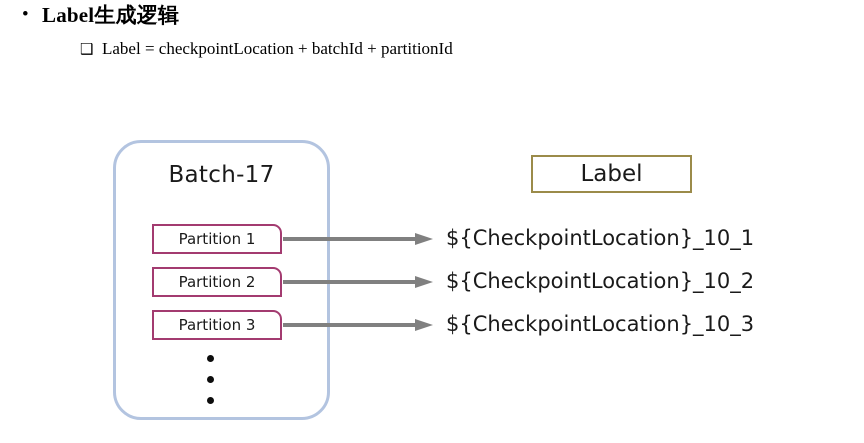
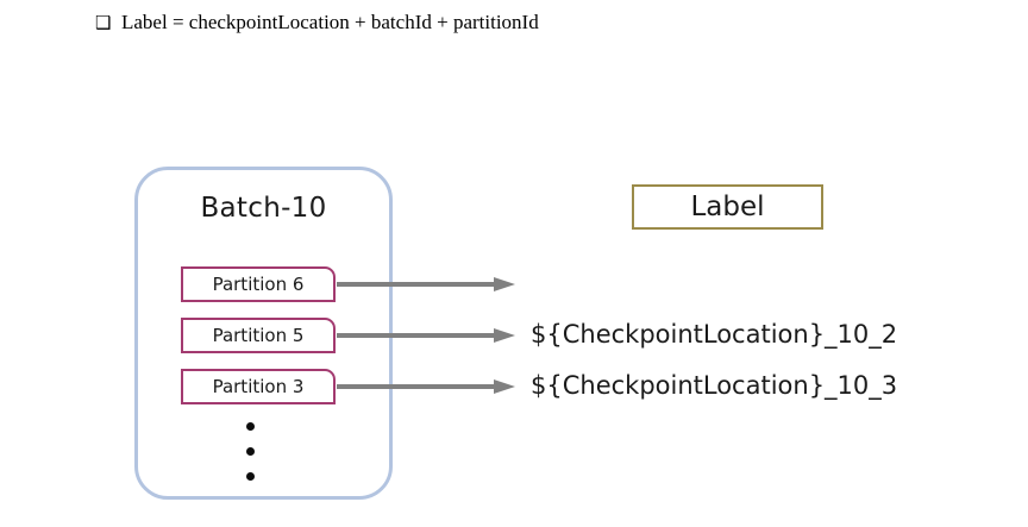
- •
- Label生成逻辑
  ❑
  Label = checkpointLocation + batchId + partitionId
- Batch-17
+ Batch-10
- Partition 1
+ Partition 6
- Partition 2
+ Partition 5
  Partition 3
  Label
- ${CheckpointLocation}_10_1
  ${CheckpointLocation}_10_2
  ${CheckpointLocation}_10_3
